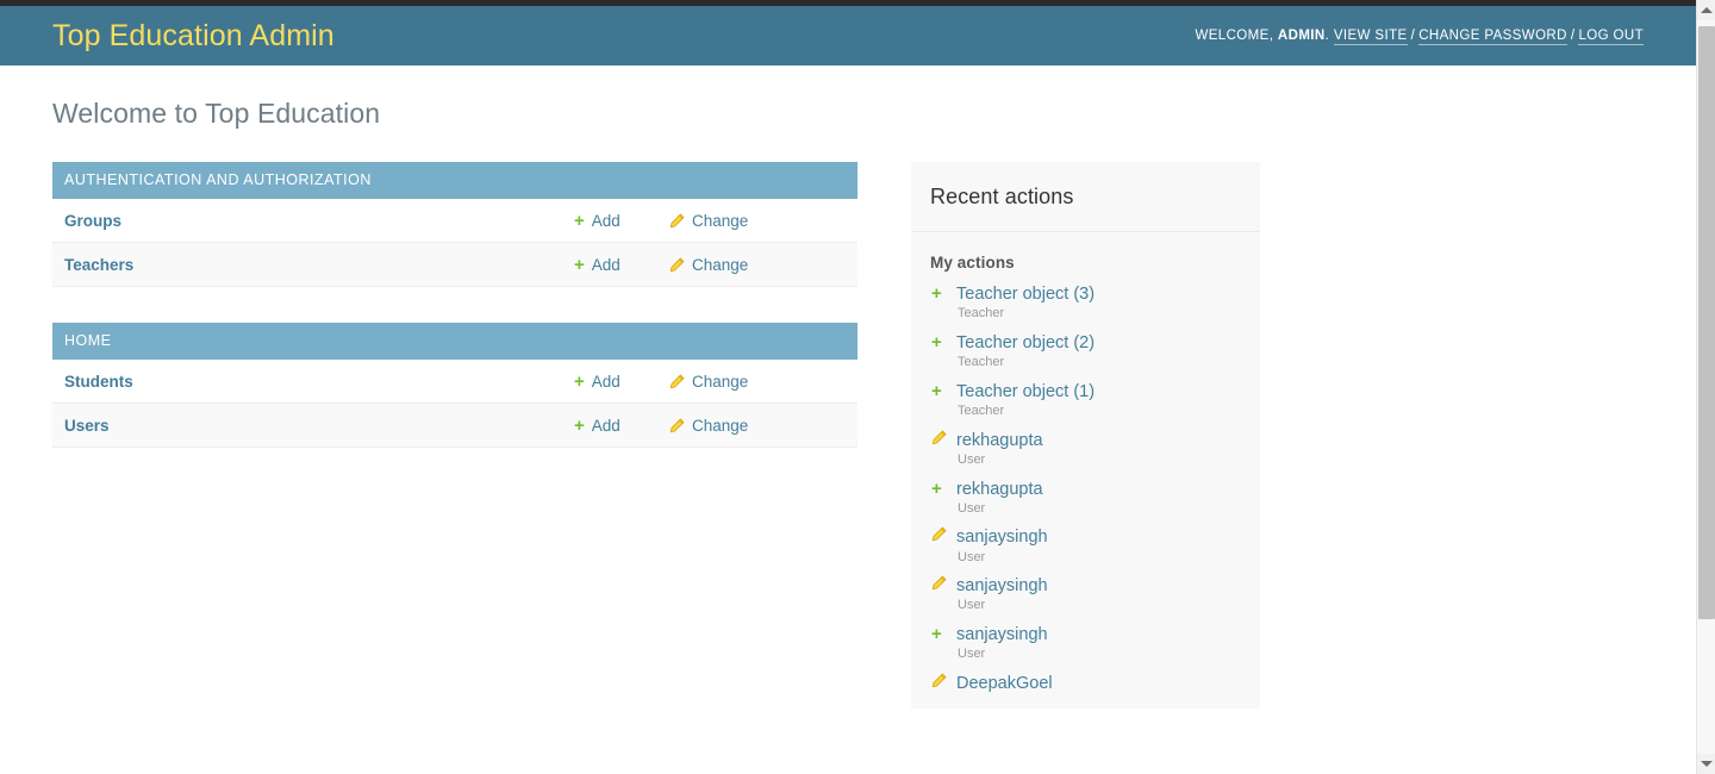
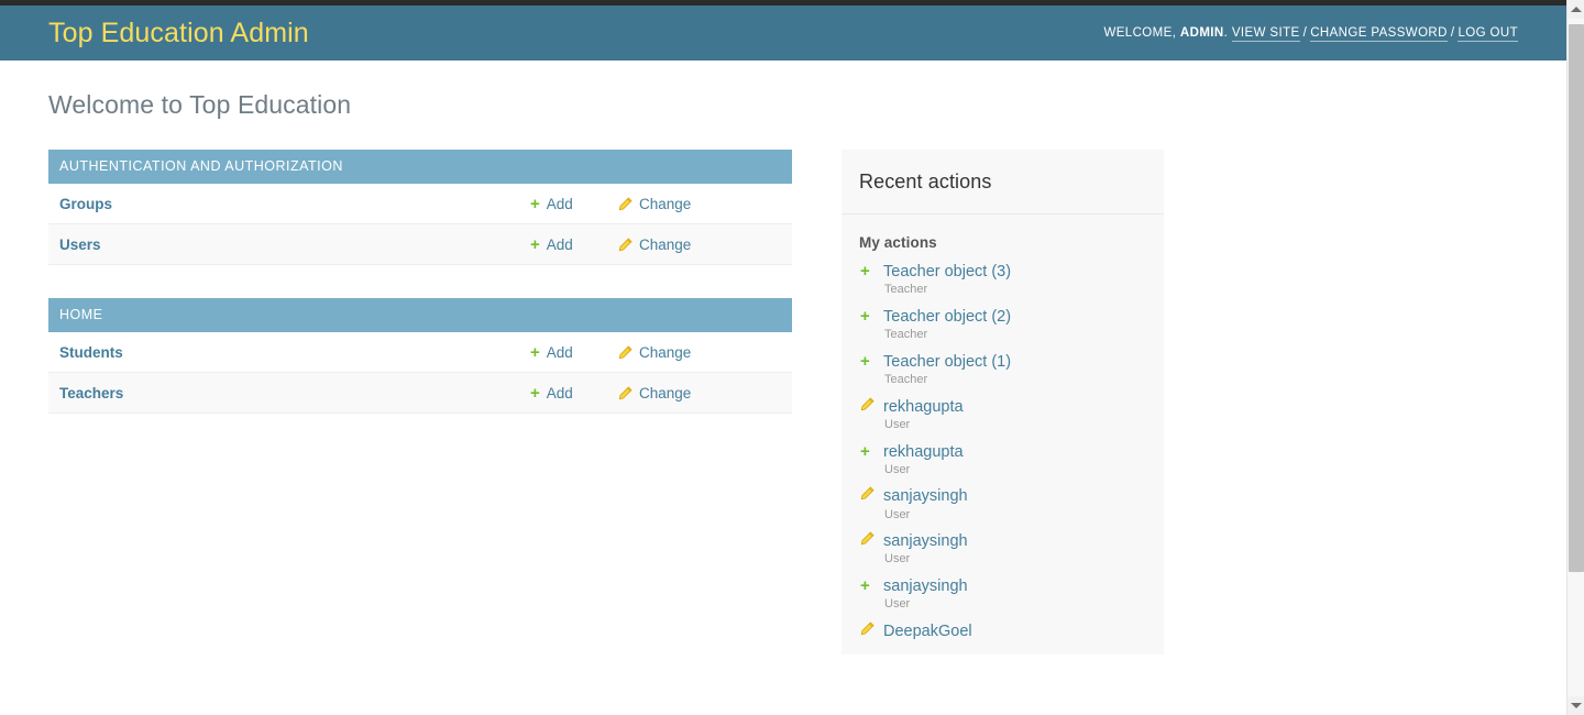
  Top Education Admin
  WELCOME, ADMIN. VIEW SITE / CHANGE PASSWORD / LOG OUT
  Welcome to Top Education
  AUTHENTICATION AND AUTHORIZATION
  Groups
  +
  Add
  Change
- Teachers
+ Users
  +
  Add
  Change
  HOME
  Students
  +
  Add
  Change
- Users
+ Teachers
  +
  Add
  Change
  Recent actions
  My actions
  +
  Teacher object (3)
  Teacher
  +
  Teacher object (2)
  Teacher
  +
  Teacher object (1)
  Teacher
  rekhagupta
  User
  +
  rekhagupta
  User
  sanjaysingh
  User
  sanjaysingh
  User
  +
  sanjaysingh
  User
  DeepakGoel
